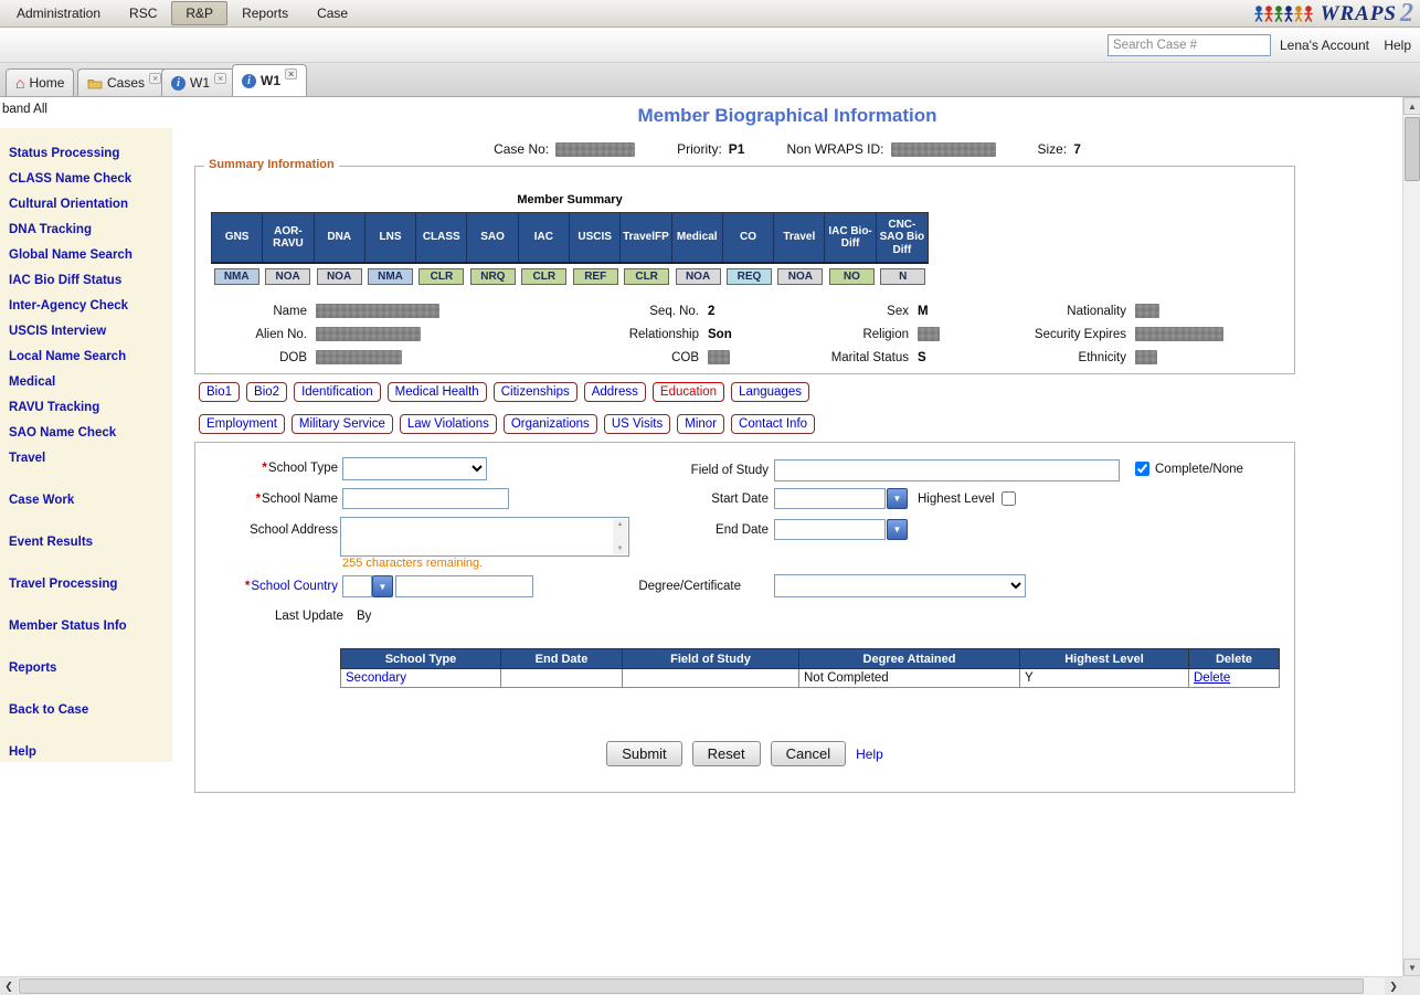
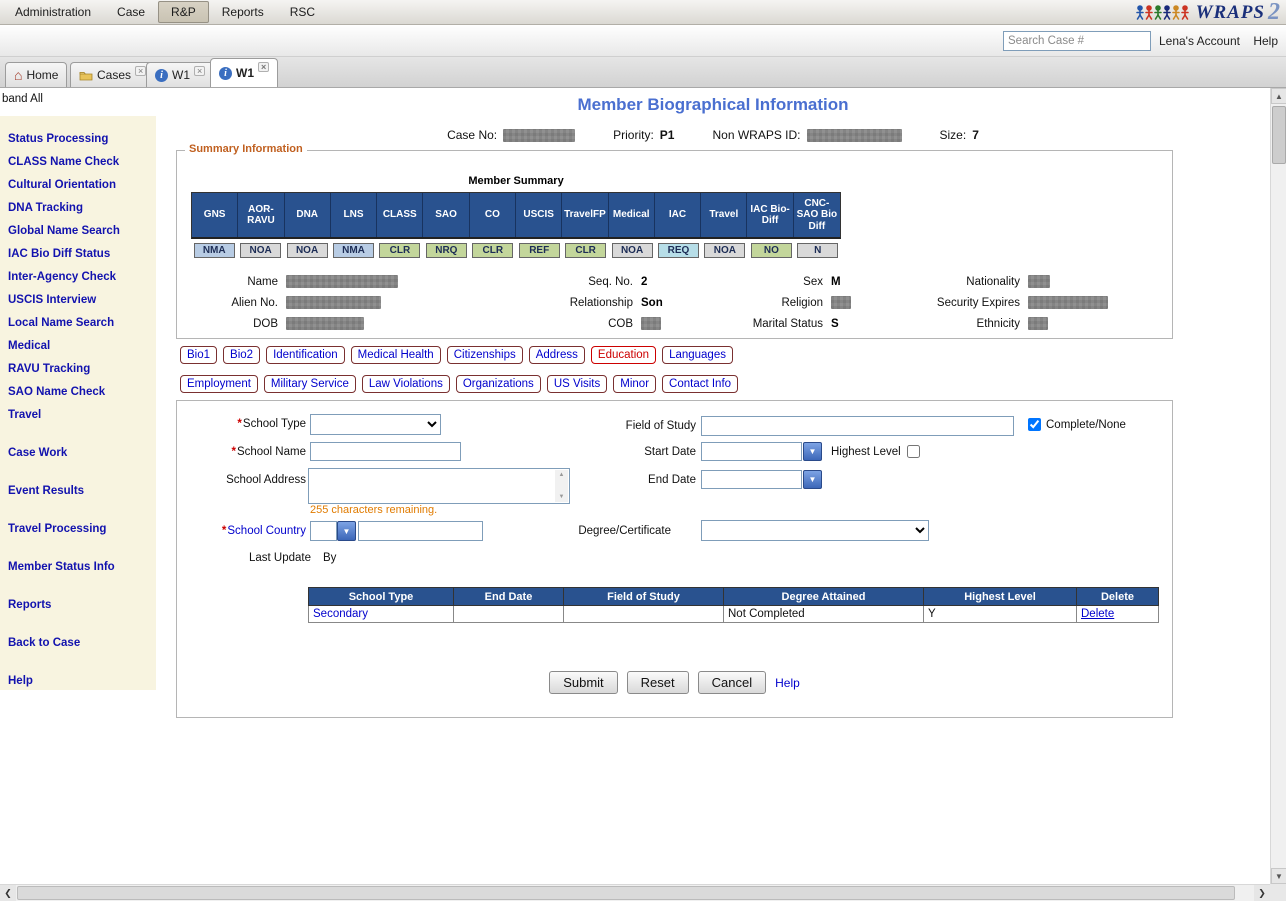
  Administration
- RSC
+ Case
  R&P
  Reports
- Case
+ RSC
  WRAPS
  2
  Search Case #
  Lena's Account
  Help
  ⌂
  Home
  Cases
  ×
  i
  W1
  ×
  i
  W1
  ×
  band All
  Status Processing
  CLASS Name Check
  Cultural Orientation
  DNA Tracking
  Global Name Search
  IAC Bio Diff Status
  Inter-Agency Check
  USCIS Interview
  Local Name Search
  Medical
  RAVU Tracking
  SAO Name Check
  Travel
  Case Work
  Event Results
  Travel Processing
  Member Status Info
  Reports
  Back to Case
  Help
  Member Biographical Information
  Case No:
  Priority:
  P1
  Non WRAPS ID:
  Size:
  7
  Summary Information
  Member Summary
  GNS
  AOR-RAVU
  DNA
  LNS
  CLASS
  SAO
- IAC
+ CO
  USCIS
  TravelFP
  Medical
- CO
+ IAC
  Travel
  IAC Bio-Diff
  CNC-SAO Bio Diff
  NMA
  NOA
  NOA
  NMA
  CLR
  NRQ
  CLR
  REF
  CLR
  NOA
  REQ
  NOA
  NO
  N
  Name		Seq. No.	2	Sex	M	Nationality
  Alien No.		Relationship	Son	Religion		Security Expires
  DOB		COB		Marital Status	S	Ethnicity
  Bio1
  Bio2
  Identification
  Medical Health
  Citizenships
  Address
  Education
  Languages
  Employment
  Military Service
  Law Violations
  Organizations
  US Visits
  Minor
  Contact Info
  *School Type
  Field of Study
  Complete/None
  *School Name
  Start Date
  ▼
  Highest Level
  School Address
  End Date
  ▼
  255 characters remaining.
  *School Country
  ▼
  Degree/Certificate
  Last Update
  By
  School Type	End Date	Field of Study	Degree Attained	Highest Level	Delete
  Secondary			Not Completed	Y	Delete
  Submit
  Reset
  Cancel
  Help
  ▲
  ▼
  ❮
  ❯
